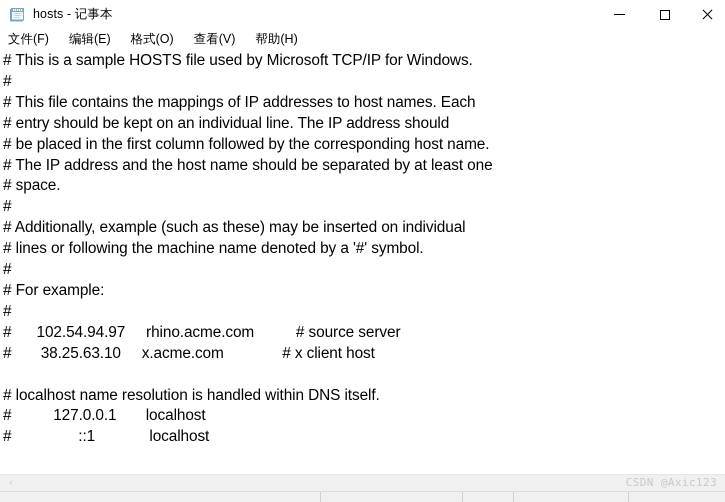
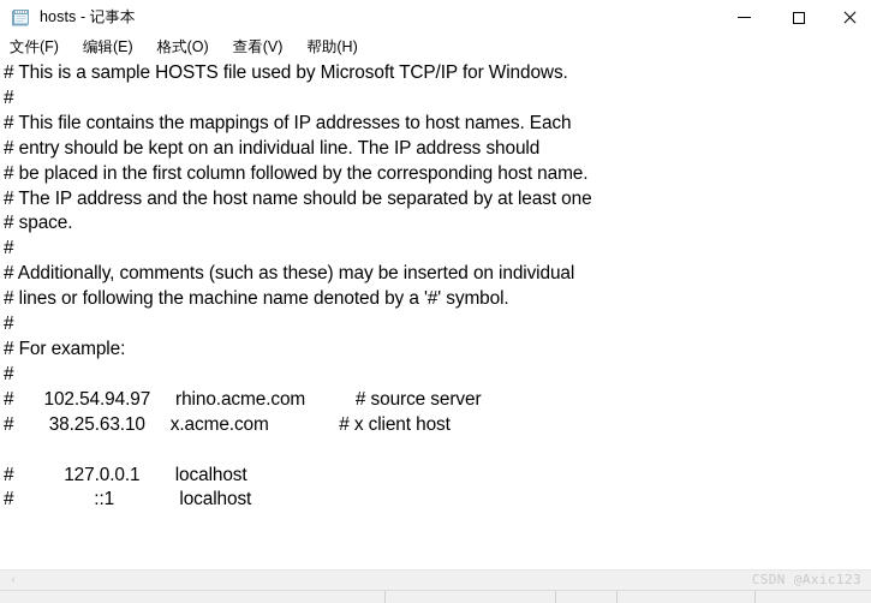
  hosts - 记事本
  文件(F)
  编辑(E)
  格式(O)
  查看(V)
  帮助(H)
  # This is a sample HOSTS file used by Microsoft TCP/IP for Windows.
  #
  # This file contains the mappings of IP addresses to host names. Each
  # entry should be kept on an individual line. The IP address should
  # be placed in the first column followed by the corresponding host name.
  # The IP address and the host name should be separated by at least one
  # space.
  #
- # Additionally, example (such as these) may be inserted on individual
+ # Additionally, comments (such as these) may be inserted on individual
  # lines or following the machine name denoted by a '#' symbol.
  #
  # For example:
  #
  # 102.54.94.97 rhino.acme.com # source server
  # 38.25.63.10 x.acme.com # x client host
- # localhost name resolution is handled within DNS itself.
  # 127.0.0.1 localhost
  # ::1 localhost
  ‹
  CSDN @Axic123
